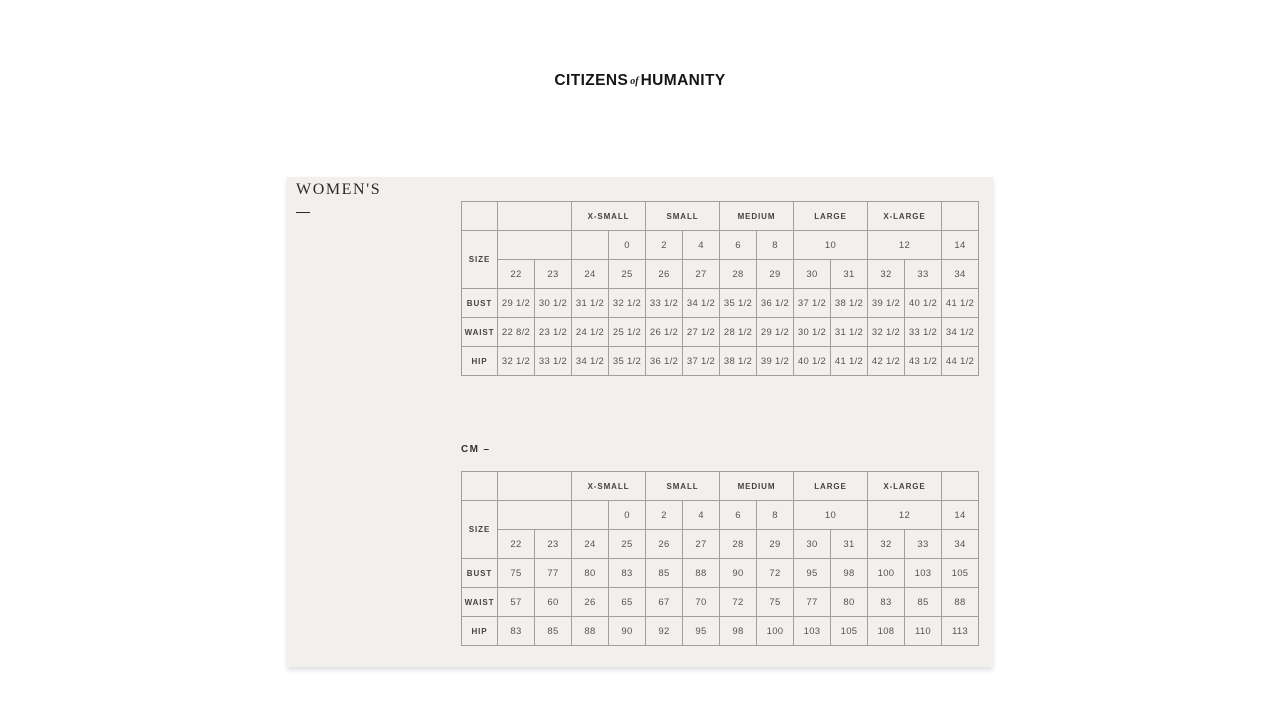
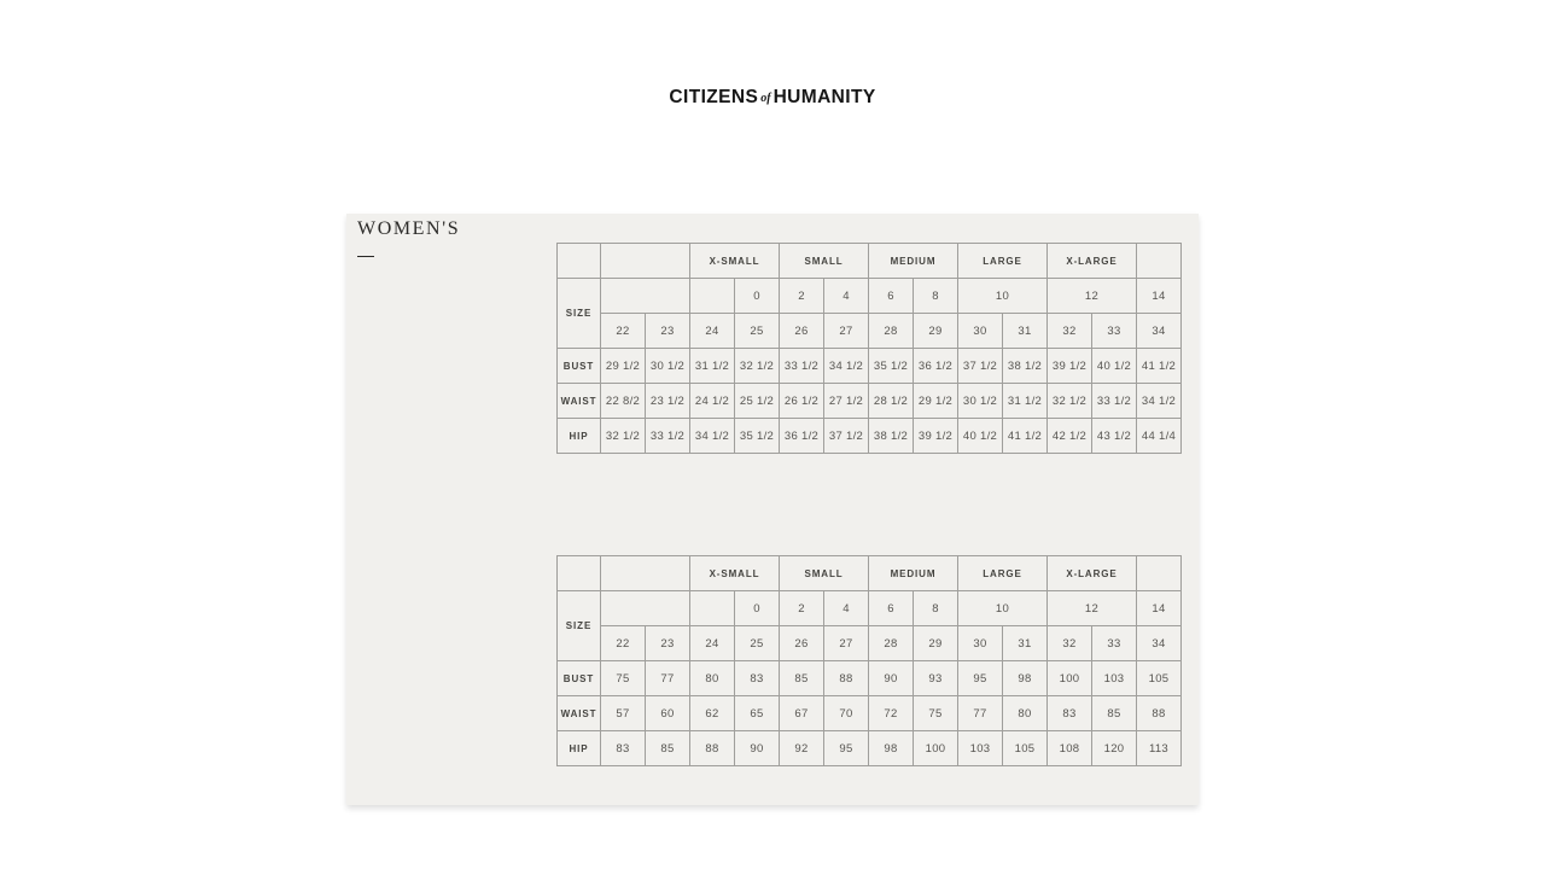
  CITIZENS of HUMANITY
  WOMEN'S
  		X-SMALL	SMALL	MEDIUM	LARGE	X-LARGE
  SIZE			0	2	4	6	8	10	12	14
  22	23	24	25	26	27	28	29	30	31	32	33	34
  BUST	29 1/2	30 1/2	31 1/2	32 1/2	33 1/2	34 1/2	35 1/2	36 1/2	37 1/2	38 1/2	39 1/2	40 1/2	41 1/2
  WAIST	22 8/2	23 1/2	24 1/2	25 1/2	26 1/2	27 1/2	28 1/2	29 1/2	30 1/2	31 1/2	32 1/2	33 1/2	34 1/2
- HIP	32 1/2	33 1/2	34 1/2	35 1/2	36 1/2	37 1/2	38 1/2	39 1/2	40 1/2	41 1/2	42 1/2	43 1/2	44 1/2
+ HIP	32 1/2	33 1/2	34 1/2	35 1/2	36 1/2	37 1/2	38 1/2	39 1/2	40 1/2	41 1/2	42 1/2	43 1/2	44 1/4
- CM –
  		X-SMALL	SMALL	MEDIUM	LARGE	X-LARGE
  SIZE			0	2	4	6	8	10	12	14
  22	23	24	25	26	27	28	29	30	31	32	33	34
- BUST	75	77	80	83	85	88	90	72	95	98	100	103	105
+ BUST	75	77	80	83	85	88	90	93	95	98	100	103	105
- WAIST	57	60	26	65	67	70	72	75	77	80	83	85	88
+ WAIST	57	60	62	65	67	70	72	75	77	80	83	85	88
- HIP	83	85	88	90	92	95	98	100	103	105	108	110	113
+ HIP	83	85	88	90	92	95	98	100	103	105	108	120	113
